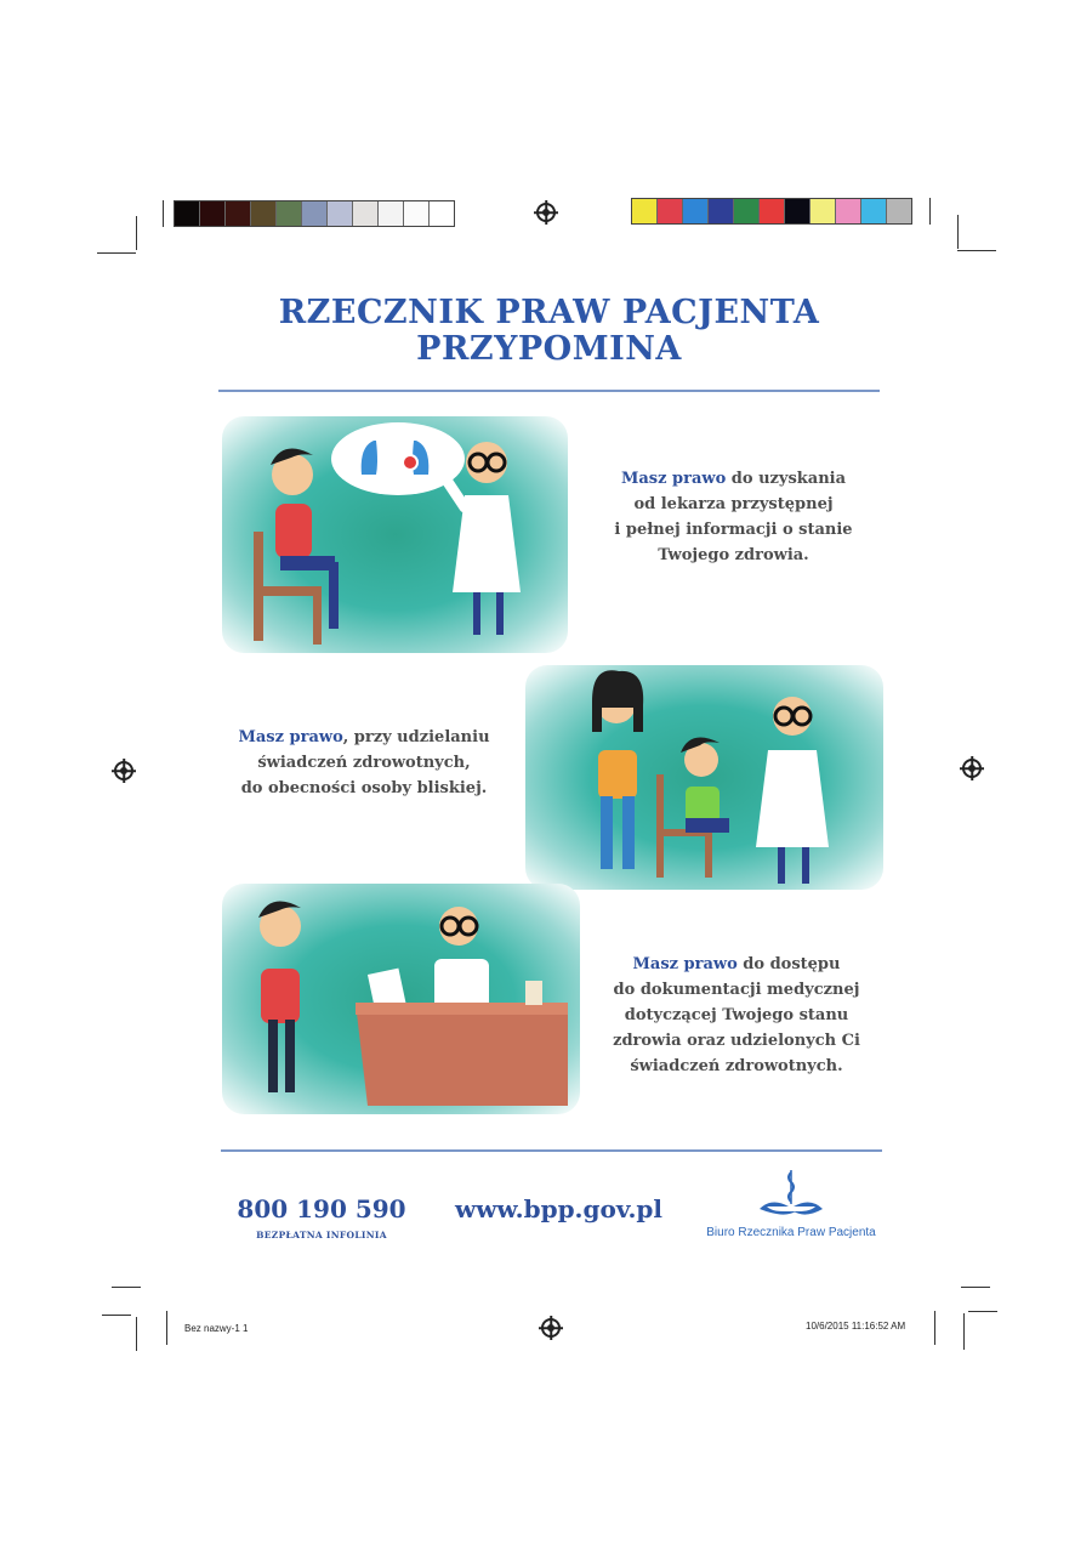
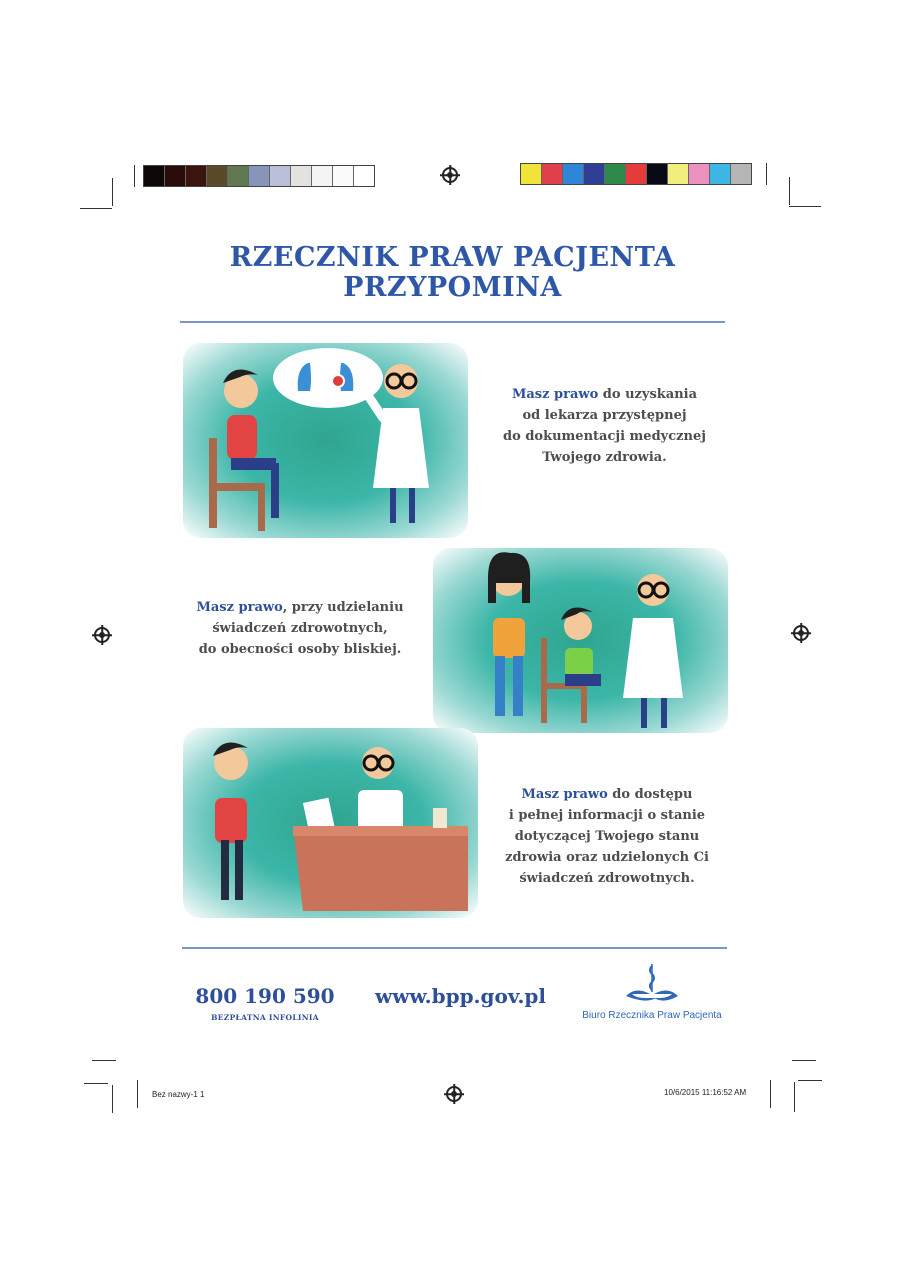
  RZECZNIK PRAW PACJENTA
  PRZYPOMINA
  Masz prawo do uzyskania
  od lekarza przystępnej
- i pełnej informacji o stanie
+ do dokumentacji medycznej
  Twojego zdrowia.
  Masz prawo, przy udzielaniu
  świadczeń zdrowotnych,
  do obecności osoby bliskiej.
  Masz prawo do dostępu
- do dokumentacji medycznej
+ i pełnej informacji o stanie
  dotyczącej Twojego stanu
  zdrowia oraz udzielonych Ci
  świadczeń zdrowotnych.
  800 190 590
  BEZPŁATNA INFOLINIA
  www.bpp.gov.pl
  Biuro Rzecznika Praw Pacjenta
  Bez nazwy-1 1
  10/6/2015 11:16:52 AM
